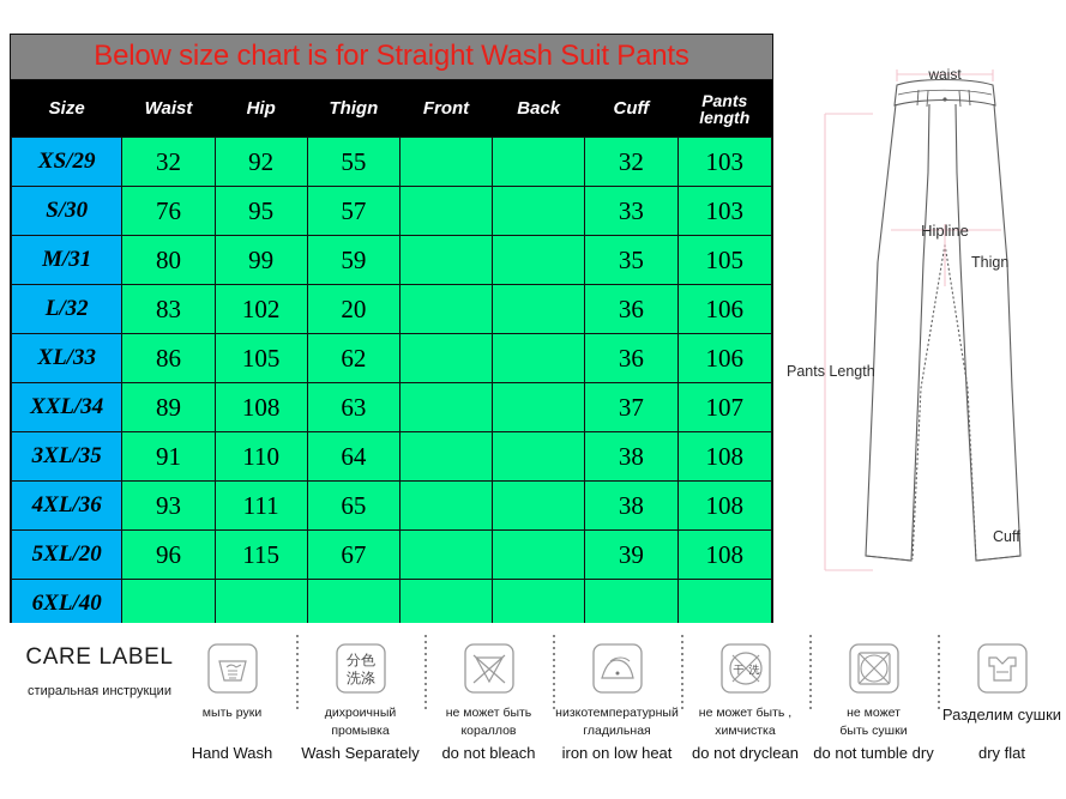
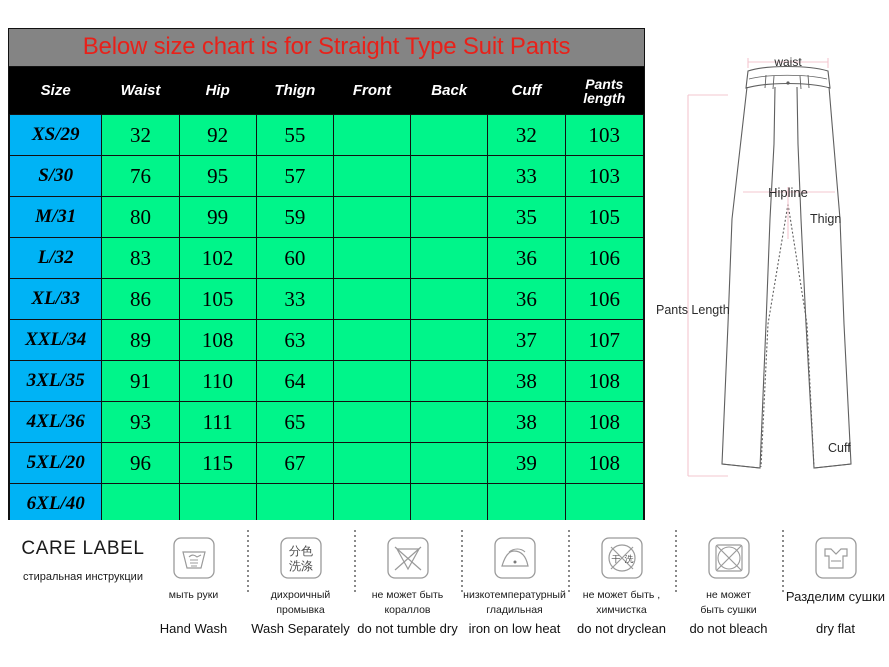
- Below size chart is for Straight Wash Suit Pants
+ Below size chart is for Straight Type Suit Pants
  Size	Waist	Hip	Thign	Front	Back	Cuff	Pants length
  XS/29	32	92	55			32	103
  S/30	76	95	57			33	103
  M/31	80	99	59			35	105
- L/32	83	102	20			36	106
+ L/32	83	102	60			36	106
- XL/33	86	105	62			36	106
+ XL/33	86	105	33			36	106
  XXL/34	89	108	63			37	107
  3XL/35	91	110	64			38	108
  4XL/36	93	111	65			38	108
  5XL/20	96	115	67			39	108
  6XL/40
  waist
  Hipline
  Thign
  Pants Length
  Cuff
  CARE LABEL
  стиральная инструкции
  мыть руки
  Hand Wash
  分色
  洗涤
  дихроичный
  промывка
  Wash Separately
  не может быть
  кораллов
- do not bleach
+ do not tumble dry
  низкотемпературный
  гладильная
  iron on low heat
  干
  洗
  не может быть ,
  химчистка
  do not dryclean
  не может
  быть сушки
- do not tumble dry
+ do not bleach
  Разделим сушки
  dry flat
